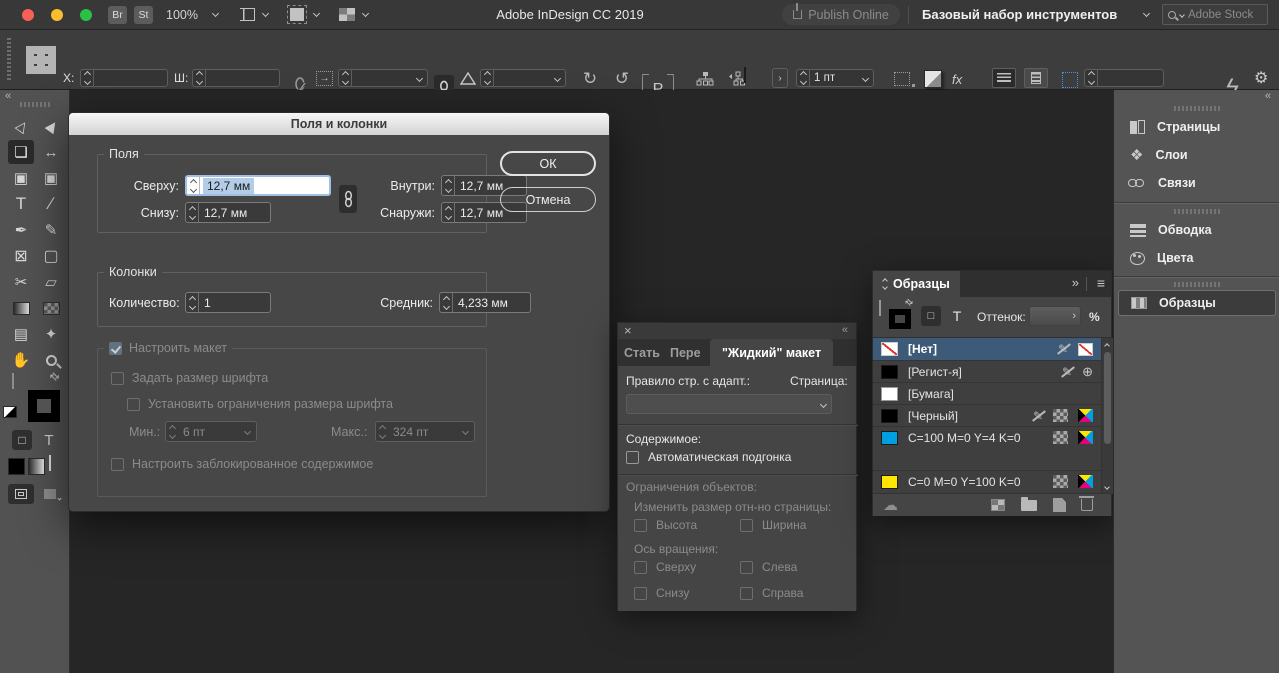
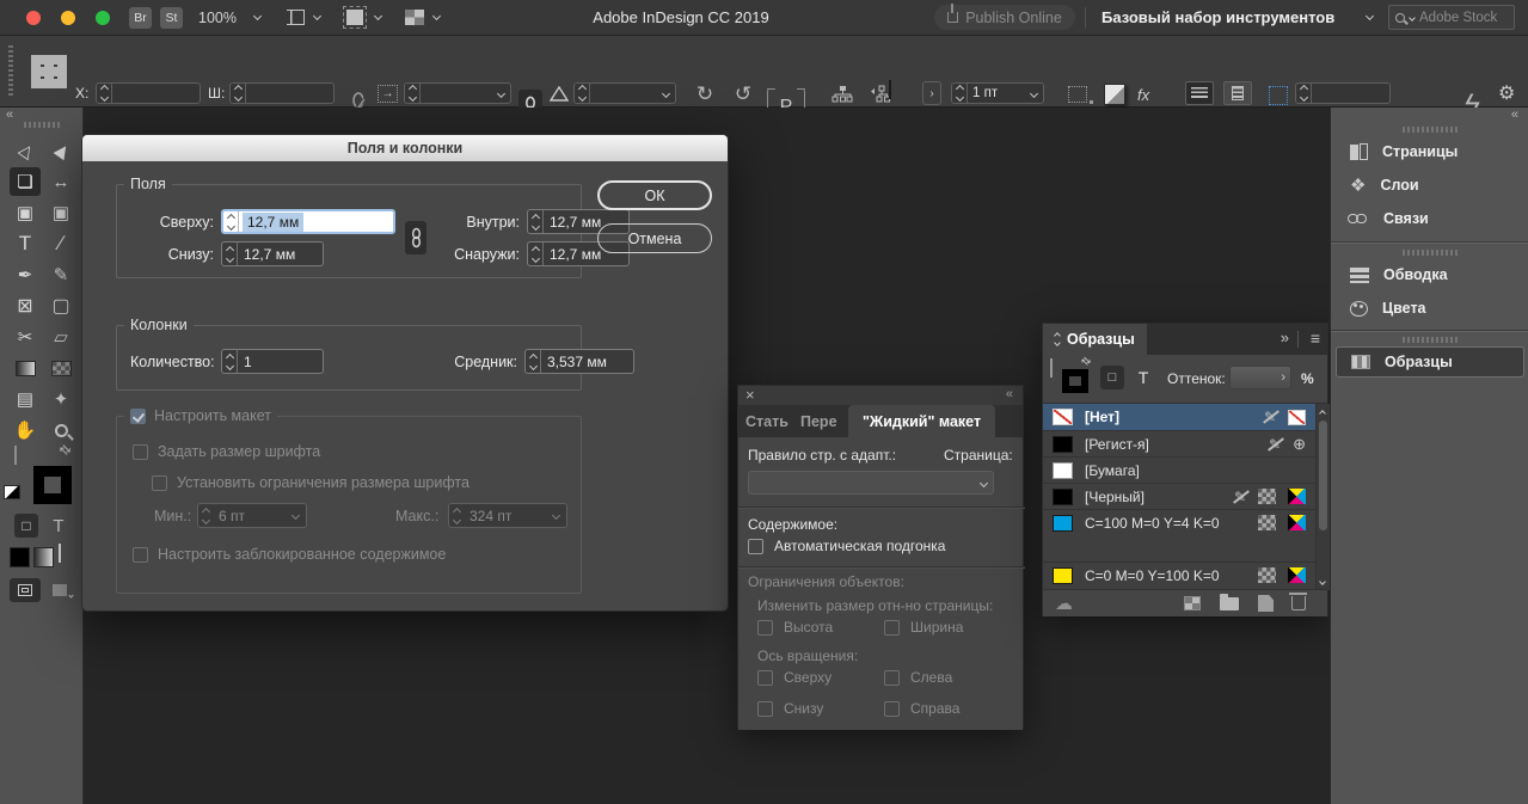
  Br
  St
  100%
  Adobe InDesign CC 2019
  Publish Online
  Базовый набор инструментов
  Adobe Stock
  X:
  Ш:
  →
  ↻
  ↺
  ›
  1 пт
  fx
  ⚙
  «
  ❏
  ↔
  ▣
  ▣
  T
  ∕
  ✒
  ✎
  ⊠
  ▢
  ✂
  ▱
  ▤
  ✦
  ✋
  □
  T
  Поля и колонки
  Поля
  Сверху:
  12,7 мм
  Внутри:
  12,7 мм
  Снизу:
  12,7 мм
  Снаружи:
  12,7 мм
  Колонки
  Количество:
  1
  Средник:
- 4,233 мм
+ 3,537 мм
  Настроить макет
  Задать размер шрифта
  Установить ограничения размера шрифта
  Мин.:
  6 пт
  Макс.:
  324 пт
  Настроить заблокированное содержимое
  ОК
  Отмена
  ×
  «
  Стать
  Пере
  "Жидкий" макет
  Правило стр. с адапт.:
  Страница:
  Содержимое:
  Автоматическая подгонка
  Ограничения объектов:
  Изменить размер отн-но страницы:
  Высота
  Ширина
  Ось вращения:
  Сверху
  Слева
  Снизу
  Справа
  Образцы
  »
  ≡
  □
  T
  Оттенок:
  ›
  %
  [Нет]
  ✎
  [Регист-я]
  ✎
  ⊕
  [Бумага]
  [Черный]
  ✎
  C=100 M=0 Y=4 K=0
  C=0 M=0 Y=100 K=0
  ☁
  «
  Страницы
  ❖
  Слои
  Связи
  Обводка
  Цвета
  Образцы
